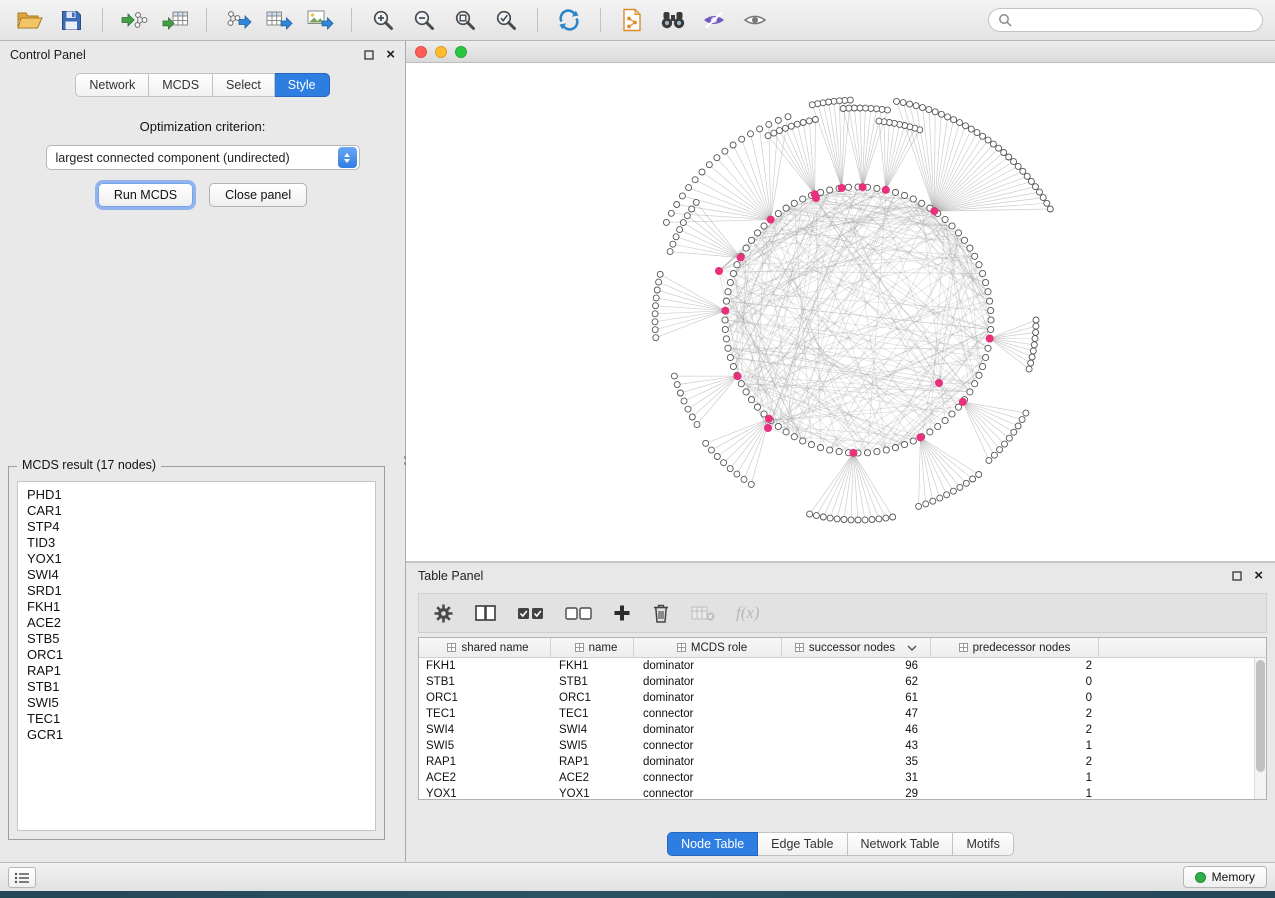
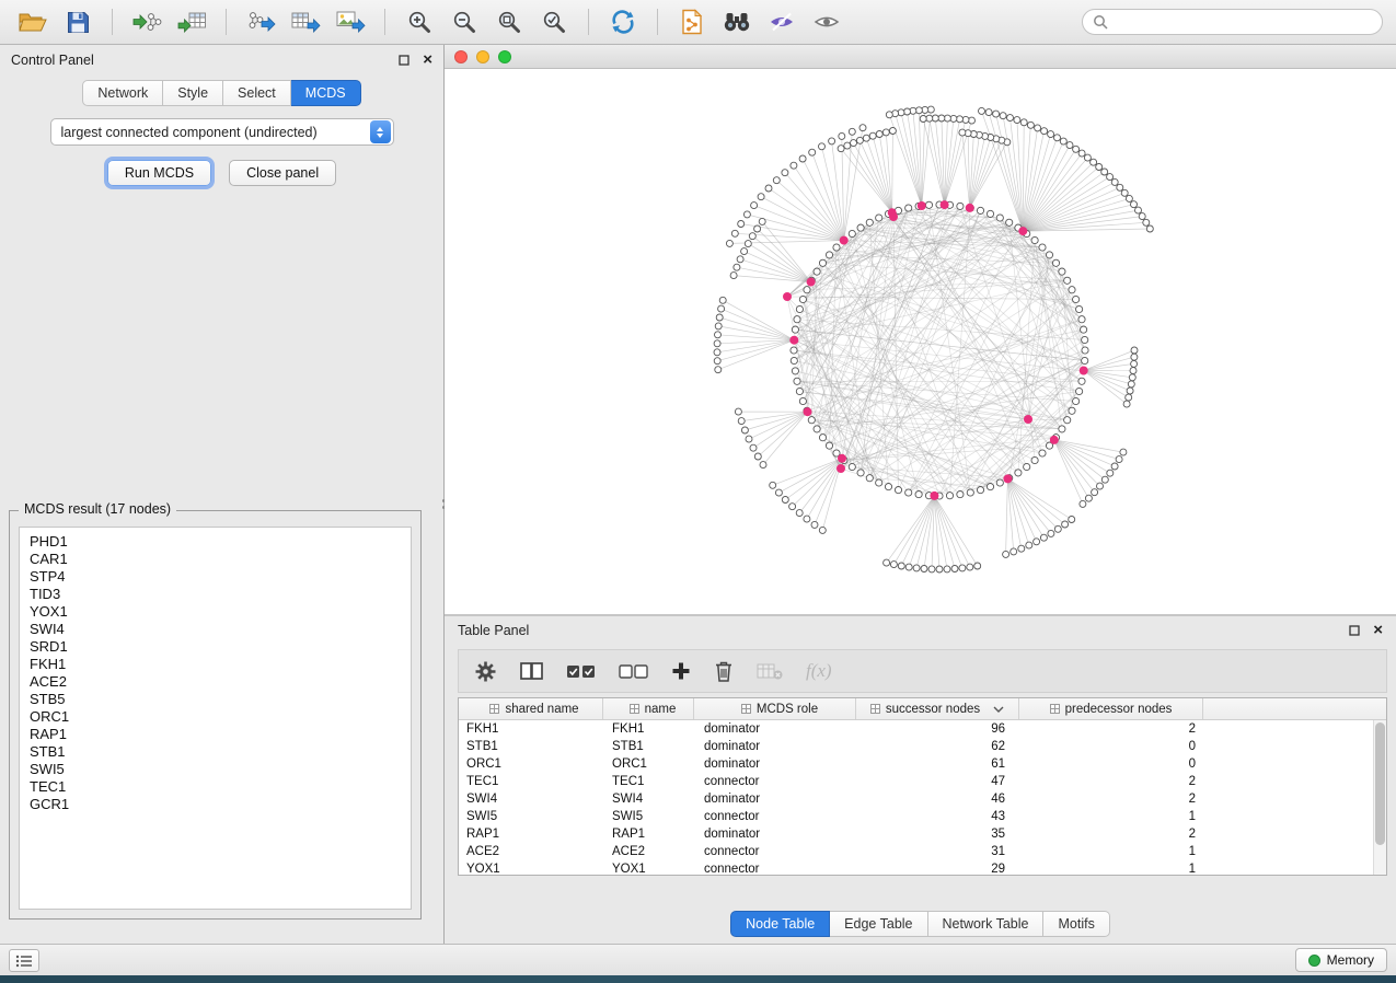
  Control Panel
  ×
  Network
- MCDS
+ Style
  Select
- Style
+ MCDS
- Optimization criterion:
  largest connected component (undirected)
  Run MCDS
  Close panel
  MCDS result (17 nodes)
  PHD1
  CAR1
  STP4
  TID3
  YOX1
  SWI4
  SRD1
  FKH1
  ACE2
  STB5
  ORC1
  RAP1
  STB1
  SWI5
  TEC1
  GCR1
  Table Panel
  ×
  f(x)
  shared name
  name
  MCDS role
  successor nodes
  predecessor nodes
  FKH1
  FKH1
  dominator
  96
  2
  STB1
  STB1
  dominator
  62
  0
  ORC1
  ORC1
  dominator
  61
  0
  TEC1
  TEC1
  connector
  47
  2
  SWI4
  SWI4
  dominator
  46
  2
  SWI5
  SWI5
  connector
  43
  1
  RAP1
  RAP1
  dominator
  35
  2
  ACE2
  ACE2
  connector
  31
  1
  YOX1
  YOX1
  connector
  29
  1
  Node Table
  Edge Table
  Network Table
  Motifs
  Memory
